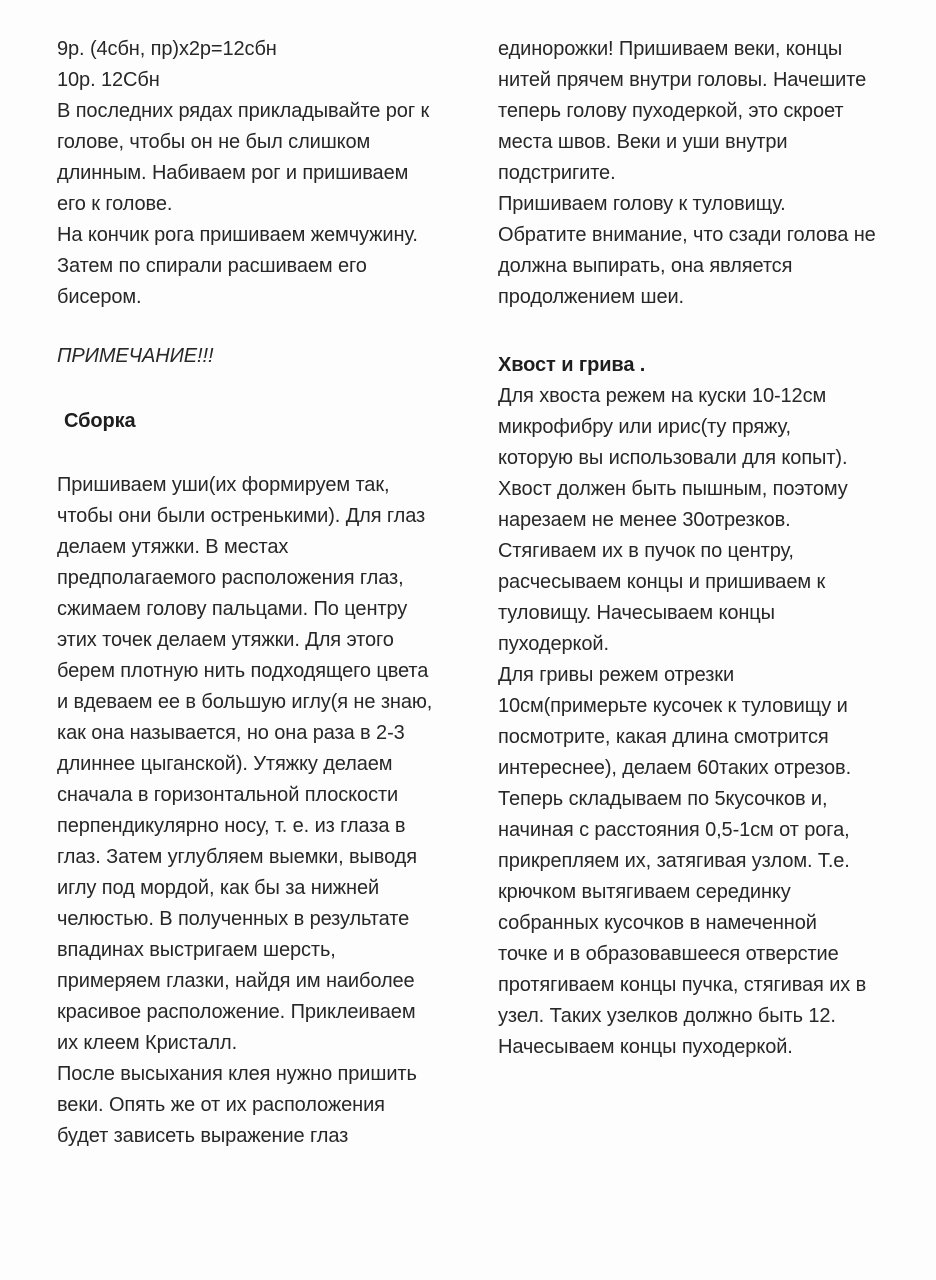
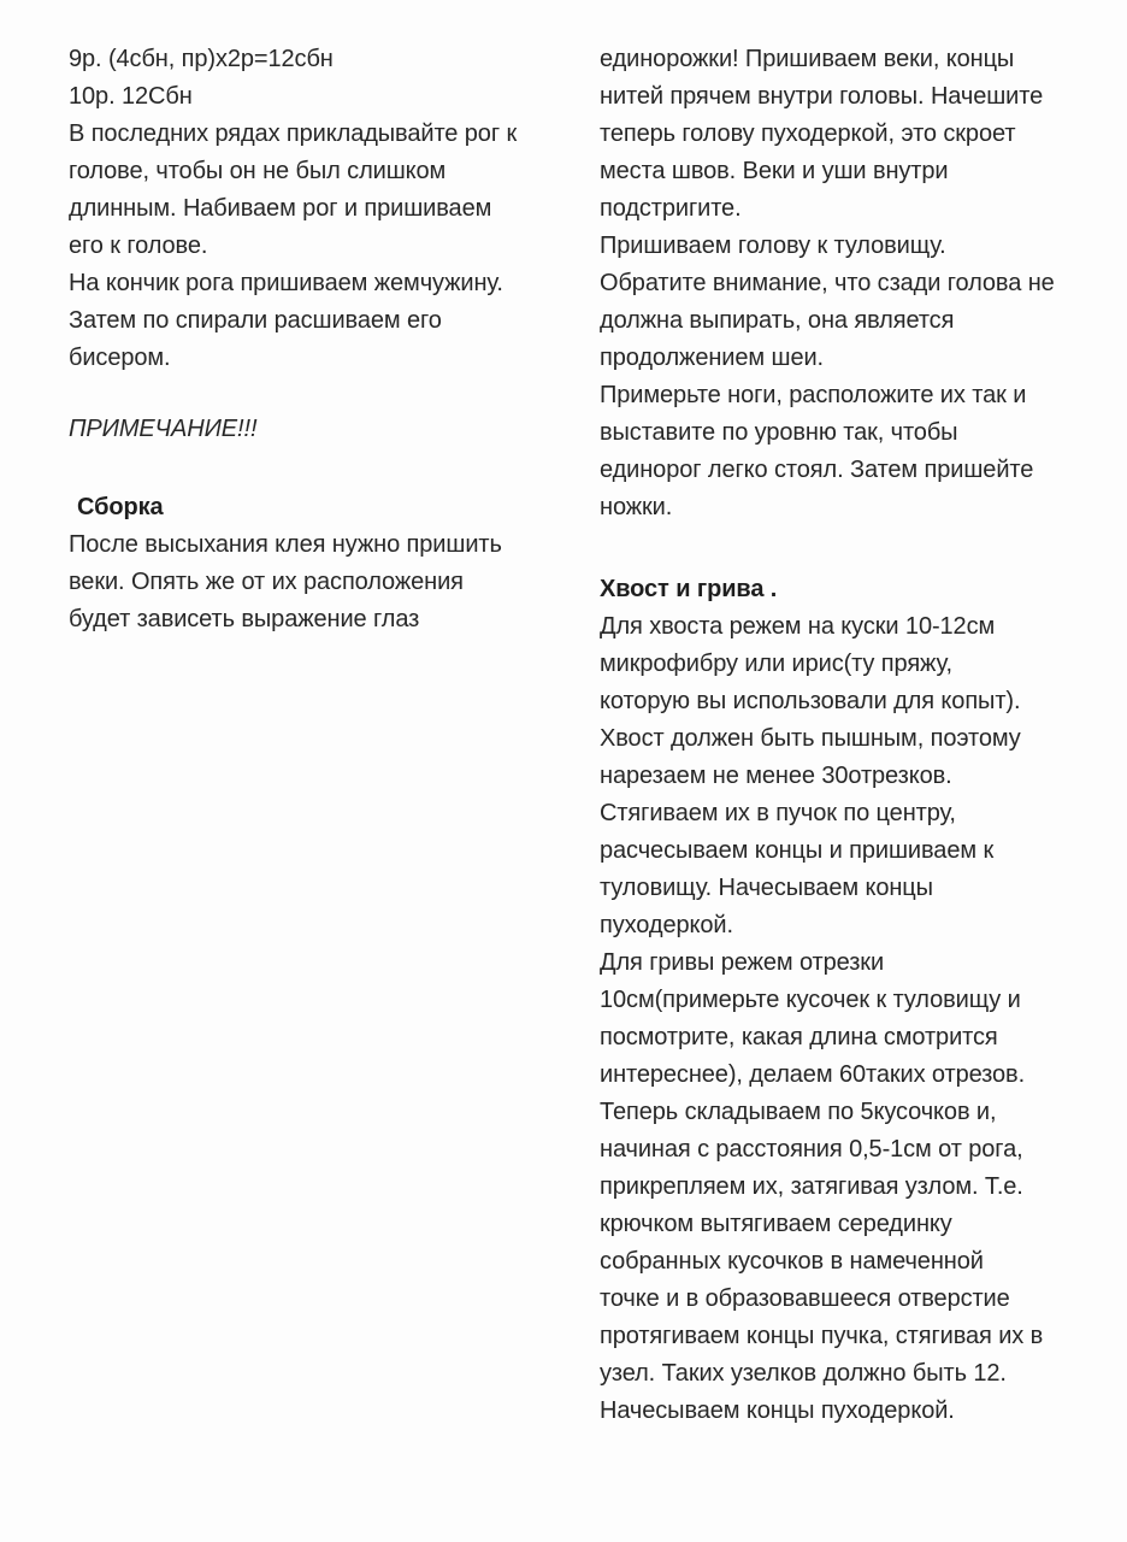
  9р. (4сбн, пр)х2р=12сбн
  10р. 12Сбн
  В последних рядах прикладывайте рог к
  голове, чтобы он не был слишком
  длинным. Набиваем рог и пришиваем
  его к голове.
  На кончик рога пришиваем жемчужину.
  Затем по спирали расшиваем его
  бисером.
  ПРИМЕЧАНИЕ!!!
  Сборка
- Пришиваем уши(их формируем так,
- чтобы они были остренькими). Для глаз
- делаем утяжки. В местах
- предполагаемого расположения глаз,
- сжимаем голову пальцами. По центру
- этих точек делаем утяжки. Для этого
- берем плотную нить подходящего цвета
- и вдеваем ее в большую иглу(я не знаю,
- как она называется, но она раза в 2-3
- длиннее цыганской). Утяжку делаем
- сначала в горизонтальной плоскости
- перпендикулярно носу, т. е. из глаза в
- глаз. Затем углубляем выемки, выводя
- иглу под мордой, как бы за нижней
- челюстью. В полученных в результате
- впадинах выстригаем шерсть,
- примеряем глазки, найдя им наиболее
- красивое расположение. Приклеиваем
- их клеем Кристалл.
  После высыхания клея нужно пришить
  веки. Опять же от их расположения
  будет зависеть выражение глаз
  единорожки! Пришиваем веки, концы
  нитей прячем внутри головы. Начешите
  теперь голову пуходеркой, это скроет
  места швов. Веки и уши внутри
  подстригите.
  Пришиваем голову к туловищу.
  Обратите внимание, что сзади голова не
  должна выпирать, она является
  продолжением шеи.
+ Примерьте ноги, расположите их так и
+ выставите по уровню так, чтобы
+ единорог легко стоял. Затем пришейте
+ ножки.
  Хвост и грива .
  Для хвоста режем на куски 10-12см
  микрофибру или ирис(ту пряжу,
  которую вы использовали для копыт).
  Хвост должен быть пышным, поэтому
  нарезаем не менее 30отрезков.
  Стягиваем их в пучок по центру,
  расчесываем концы и пришиваем к
  туловищу. Начесываем концы
  пуходеркой.
  Для гривы режем отрезки
  10см(примерьте кусочек к туловищу и
  посмотрите, какая длина смотрится
  интереснее), делаем 60таких отрезов.
  Теперь складываем по 5кусочков и,
  начиная с расстояния 0,5-1см от рога,
  прикрепляем их, затягивая узлом. Т.е.
  крючком вытягиваем серединку
  собранных кусочков в намеченной
  точке и в образовавшееся отверстие
  протягиваем концы пучка, стягивая их в
  узел. Таких узелков должно быть 12.
  Начесываем концы пуходеркой.
